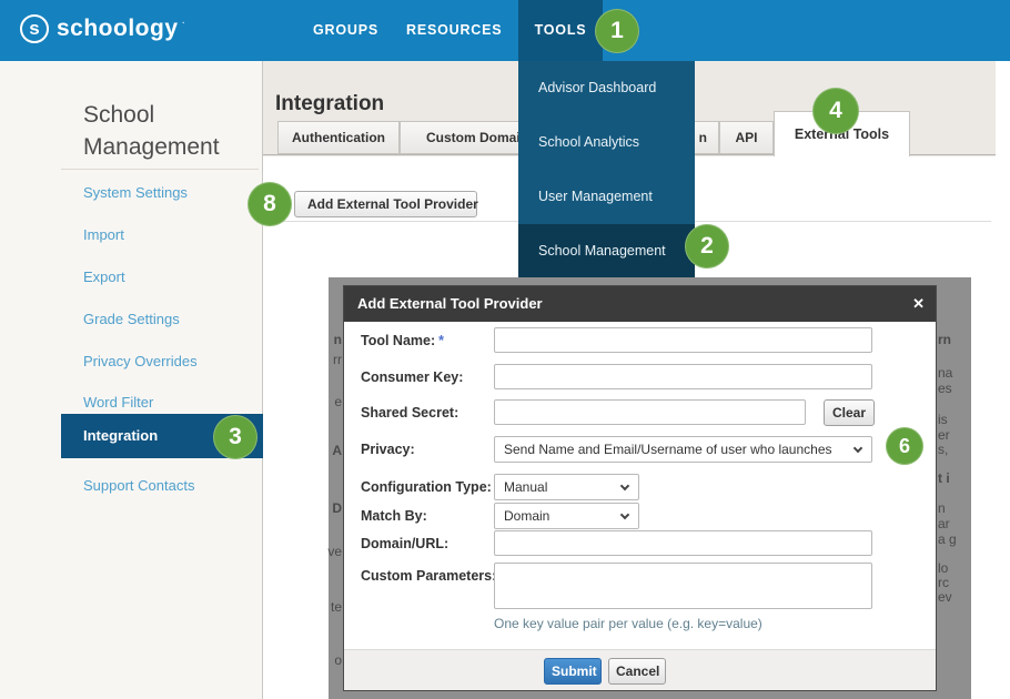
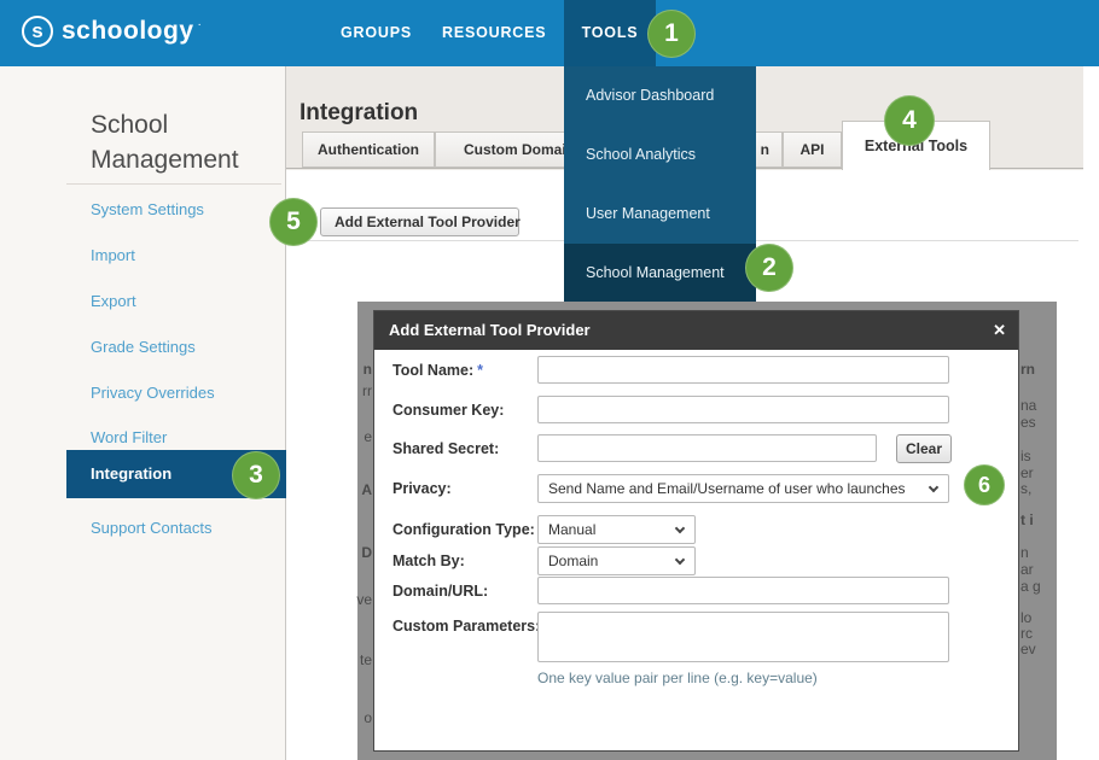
  s
  schoology
  ·
  GROUPS
  RESOURCES
  TOOLS
  School Management
  System Settings
  Import
  Export
  Grade Settings
  Privacy Overrides
  Word Filter
  Integration
  Support Contacts
  Integration
  Authentication
  Custom Doma
  n
  API
  External Tools
  Add External Tool Provider
  Advisor Dashboard
  School Analytics
  User Management
  School Management
  n
  rr
  e
  A
  D
  ve
  te
  o
  rn
  na
  es
  is
  er
  s,
  t i
  n
  ar
  a g
  lo
  rc
  ev
  Add External Tool Provider
  ✕
  Tool Name: *
  Consumer Key:
  Shared Secret:
  Clear
  Privacy:
  Send Name and Email/Username of user who launches
  Configuration Type:
  Manual
  Match By:
  Domain
  Domain/URL:
  Custom Parameters
- One key value pair per value (e.g. key=value)
+ One key value pair per line (e.g. key=value)
- Submit
- Cancel
  1
  2
  3
  4
- 8
+ 5
  6
